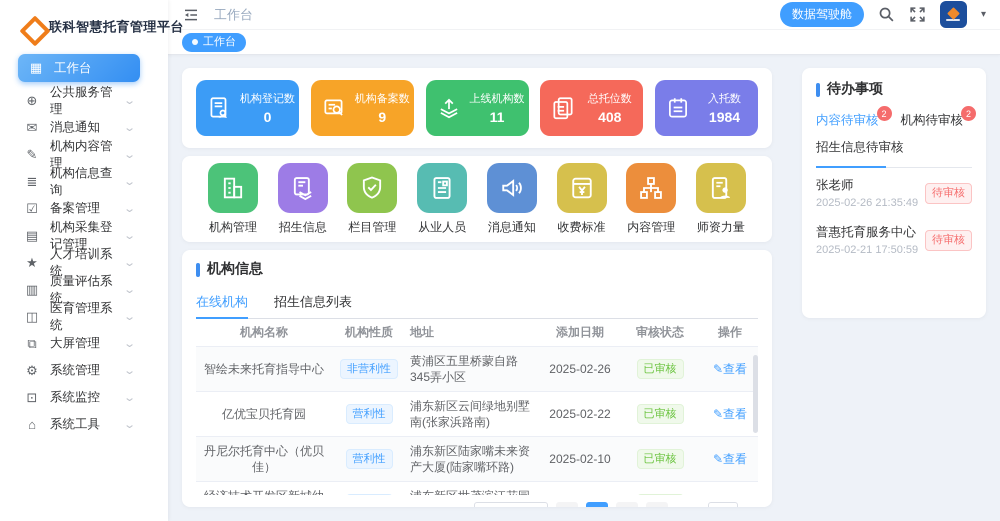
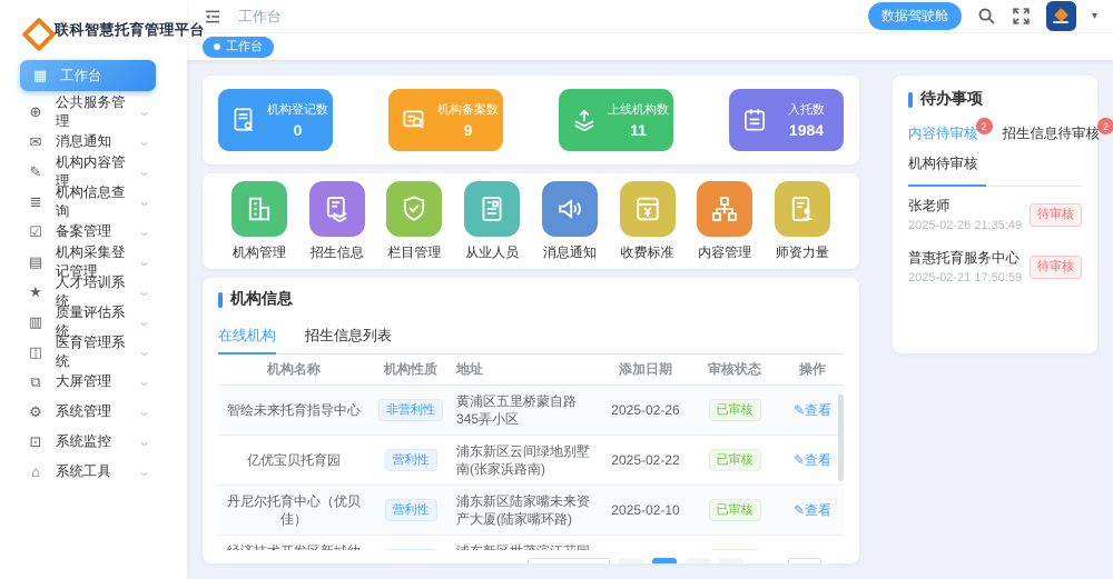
  联科智慧托育管理平台
  ▦
  工作台
  ⊕
  公共服务管理
  ⌄
  ✉
  消息通知
  ⌄
  ✎
  机构内容管理
  ⌄
  ≣
  机构信息查询
  ⌄
  ☑
  备案管理
  ⌄
  ▤
  机构采集登记管理
  ⌄
  ★
  人才培训系统
  ⌄
  ▥
  质量评估系统
  ⌄
  ◫
  医育管理系统
  ⌄
  ⧉
  大屏管理
  ⌄
  ⚙
  系统管理
  ⌄
  ⊡
  系统监控
  ⌄
  ⌂
  系统工具
  ⌄
  工作台
  数据驾驶舱
  ▾
  工作台
  机构登记数
  0
  机构备案数
  9
  上线机构数
  11
- 总托位数
- 408
  入托数
  1984
  机构管理
  招生信息
  栏目管理
  从业人员
  消息通知
  收费标准
  内容管理
  师资力量
  机构信息
  在线机构
  招生信息列表
  机构名称
  机构性质
  地址
  添加日期
  审核状态
  操作
  智绘未来托育指导中心
  非营利性
  黄浦区五里桥蒙自路345弄小区
  2025-02-26
  已审核
  ✎查看
  亿优宝贝托育园
  营利性
  浦东新区云间绿地别墅南(张家浜路南)
  2025-02-22
  已审核
  ✎查看
  丹尼尔托育中心（优贝佳）
  营利性
  浦东新区陆家嘴未来资产大厦(陆家嘴环路)
  2025-02-10
  已审核
  ✎查看
  待办事项
  内容待审核
  2
- 机构待审核
+ 招生信息待审核
  2
- 招生信息待审核
+ 机构待审核
  张老师
  2025-02-26 21:35:49
  待审核
  普惠托育服务中心
  2025-02-21 17:50:59
  待审核
